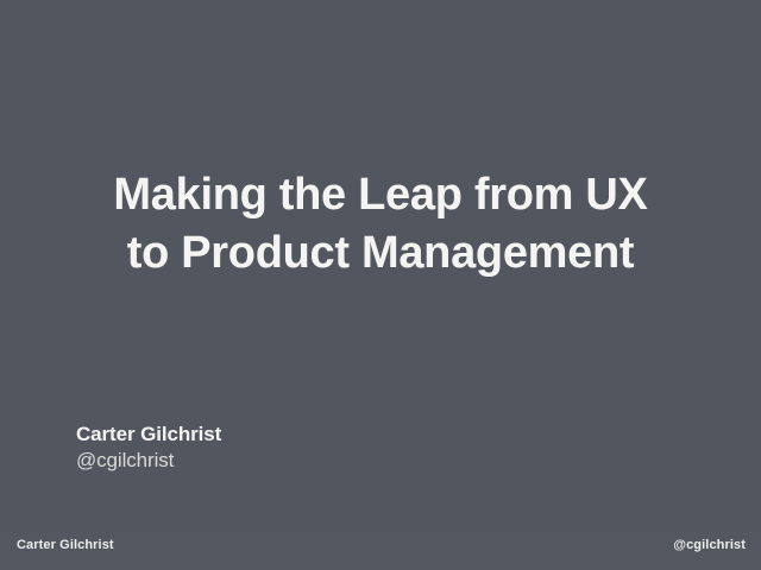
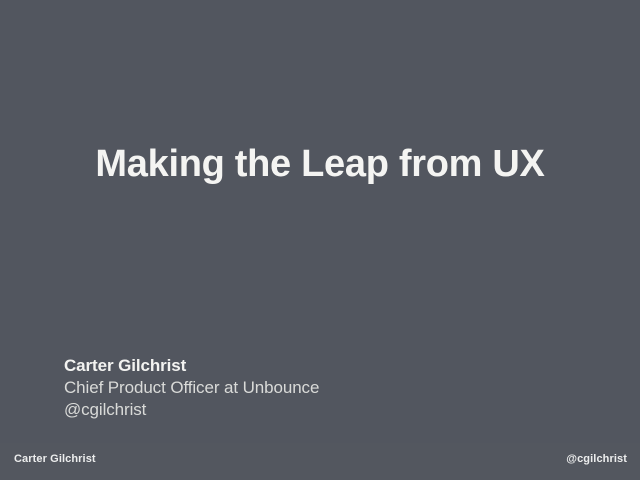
  Making the Leap from UX
- to Product Management
  Carter Gilchrist
+ Chief Product Officer at Unbounce
  @cgilchrist
  Carter Gilchrist
  @cgilchrist
